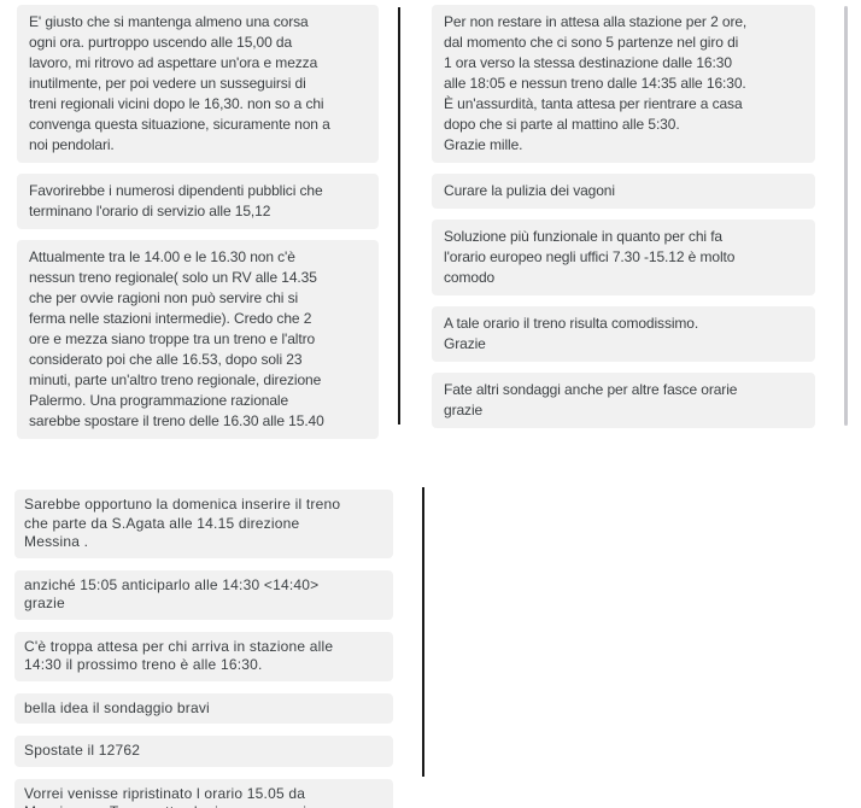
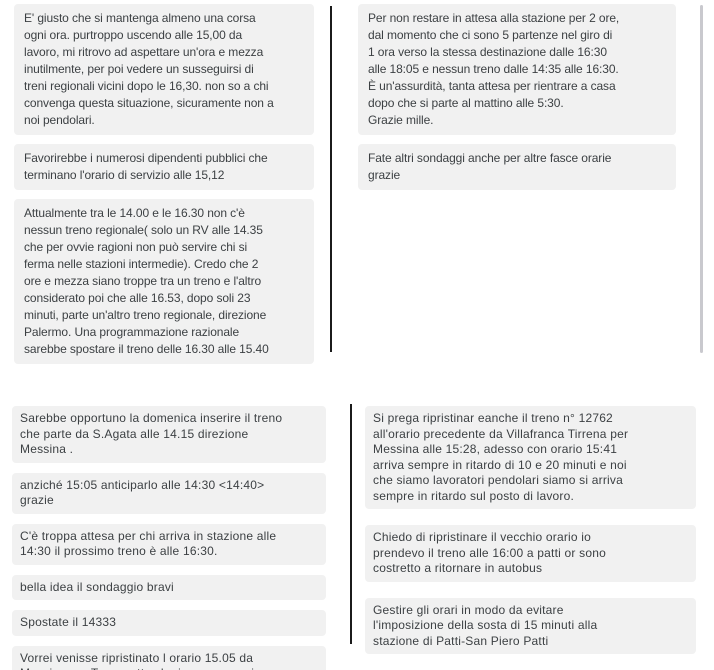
  E' giusto che si mantenga almeno una corsa
  ogni ora. purtroppo uscendo alle 15,00 da
  lavoro, mi ritrovo ad aspettare un'ora e mezza
  inutilmente, per poi vedere un susseguirsi di
  treni regionali vicini dopo le 16,30. non so a chi
  convenga questa situazione, sicuramente non a
  noi pendolari.
  Favorirebbe i numerosi dipendenti pubblici che
  terminano l'orario di servizio alle 15,12
  Attualmente tra le 14.00 e le 16.30 non c'è
  nessun treno regionale( solo un RV alle 14.35
  che per ovvie ragioni non può servire chi si
  ferma nelle stazioni intermedie). Credo che 2
  ore e mezza siano troppe tra un treno e l'altro
  considerato poi che alle 16.53, dopo soli 23
  minuti, parte un'altro treno regionale, direzione
  Palermo. Una programmazione razionale
  sarebbe spostare il treno delle 16.30 alle 15.40
  Per non restare in attesa alla stazione per 2 ore,
  dal momento che ci sono 5 partenze nel giro di
  1 ora verso la stessa destinazione dalle 16:30
  alle 18:05 e nessun treno dalle 14:35 alle 16:30.
  È un'assurdità, tanta attesa per rientrare a casa
  dopo che si parte al mattino alle 5:30.
  Grazie mille.
- Curare la pulizia dei vagoni
- Soluzione più funzionale in quanto per chi fa
- l'orario europeo negli uffici 7.30 -15.12 è molto
- comodo
- A tale orario il treno risulta comodissimo.
- Grazie
  Fate altri sondaggi anche per altre fasce orarie
  grazie
  Sarebbe opportuno la domenica inserire il treno
  che parte da S.Agata alle 14.15 direzione
  Messina .
  anziché 15:05 anticiparlo alle 14:30 <14:40>
  grazie
  C'è troppa attesa per chi arriva in stazione alle
  14:30 il prossimo treno è alle 16:30.
  bella idea il sondaggio bravi
- Spostate il 12762
+ Spostate il 14333
  Vorrei venisse ripristinato l orario 15.05 da
+ Si prega ripristinar eanche il treno n° 12762
+ all'orario precedente da Villafranca Tirrena per
+ Messina alle 15:28, adesso con orario 15:41
+ arriva sempre in ritardo di 10 e 20 minuti e noi
+ che siamo lavoratori pendolari siamo si arriva
+ sempre in ritardo sul posto di lavoro.
+ Chiedo di ripristinare il vecchio orario io
+ prendevo il treno alle 16:00 a patti or sono
+ costretto a ritornare in autobus
+ Gestire gli orari in modo da evitare
+ l'imposizione della sosta di 15 minuti alla
+ stazione di Patti-San Piero Patti
